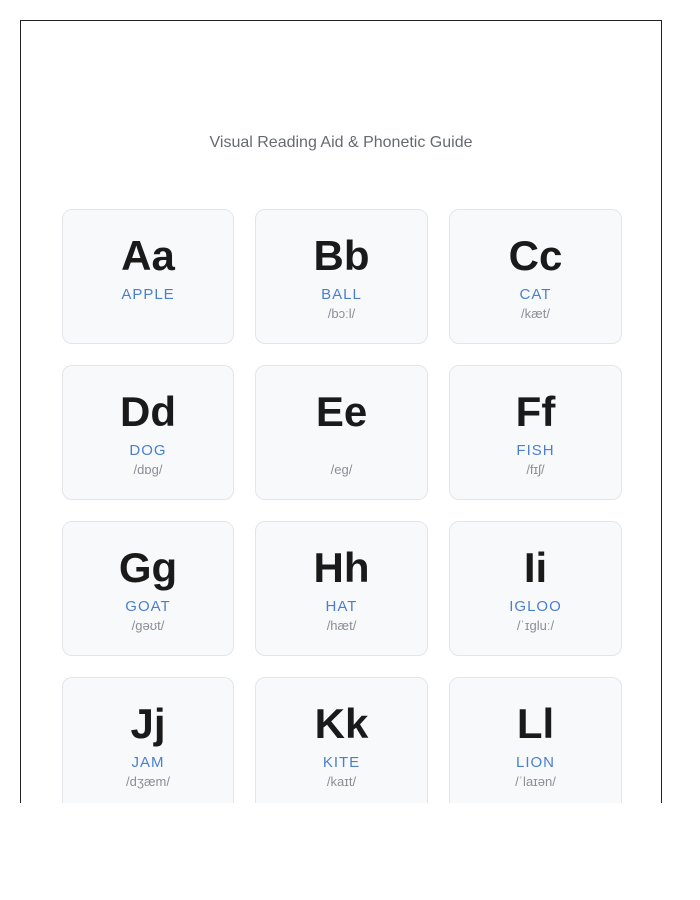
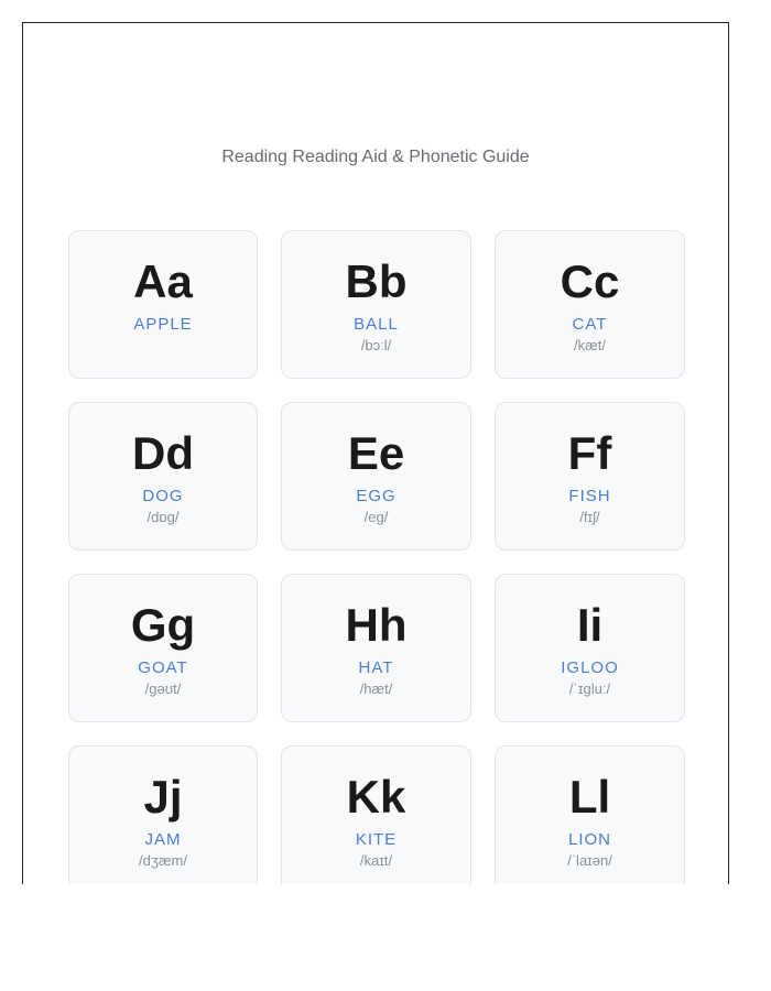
- Visual Reading Aid & Phonetic Guide
+ Reading Reading Aid & Phonetic Guide
  Aa
  APPLE
  Bb
  BALL
  /bɔːl/
  Cc
  CAT
  /kæt/
  Dd
  DOG
  /dɒg/
  Ee
+ EGG
  /eg/
  Ff
  FISH
  /fɪʃ/
  Gg
  GOAT
  /gəʊt/
  Hh
  HAT
  /hæt/
  Ii
  IGLOO
  /ˈɪgluː/
  Jj
  JAM
  /dʒæm/
  Kk
  KITE
  /kaɪt/
  Ll
  LION
  /ˈlaɪən/
